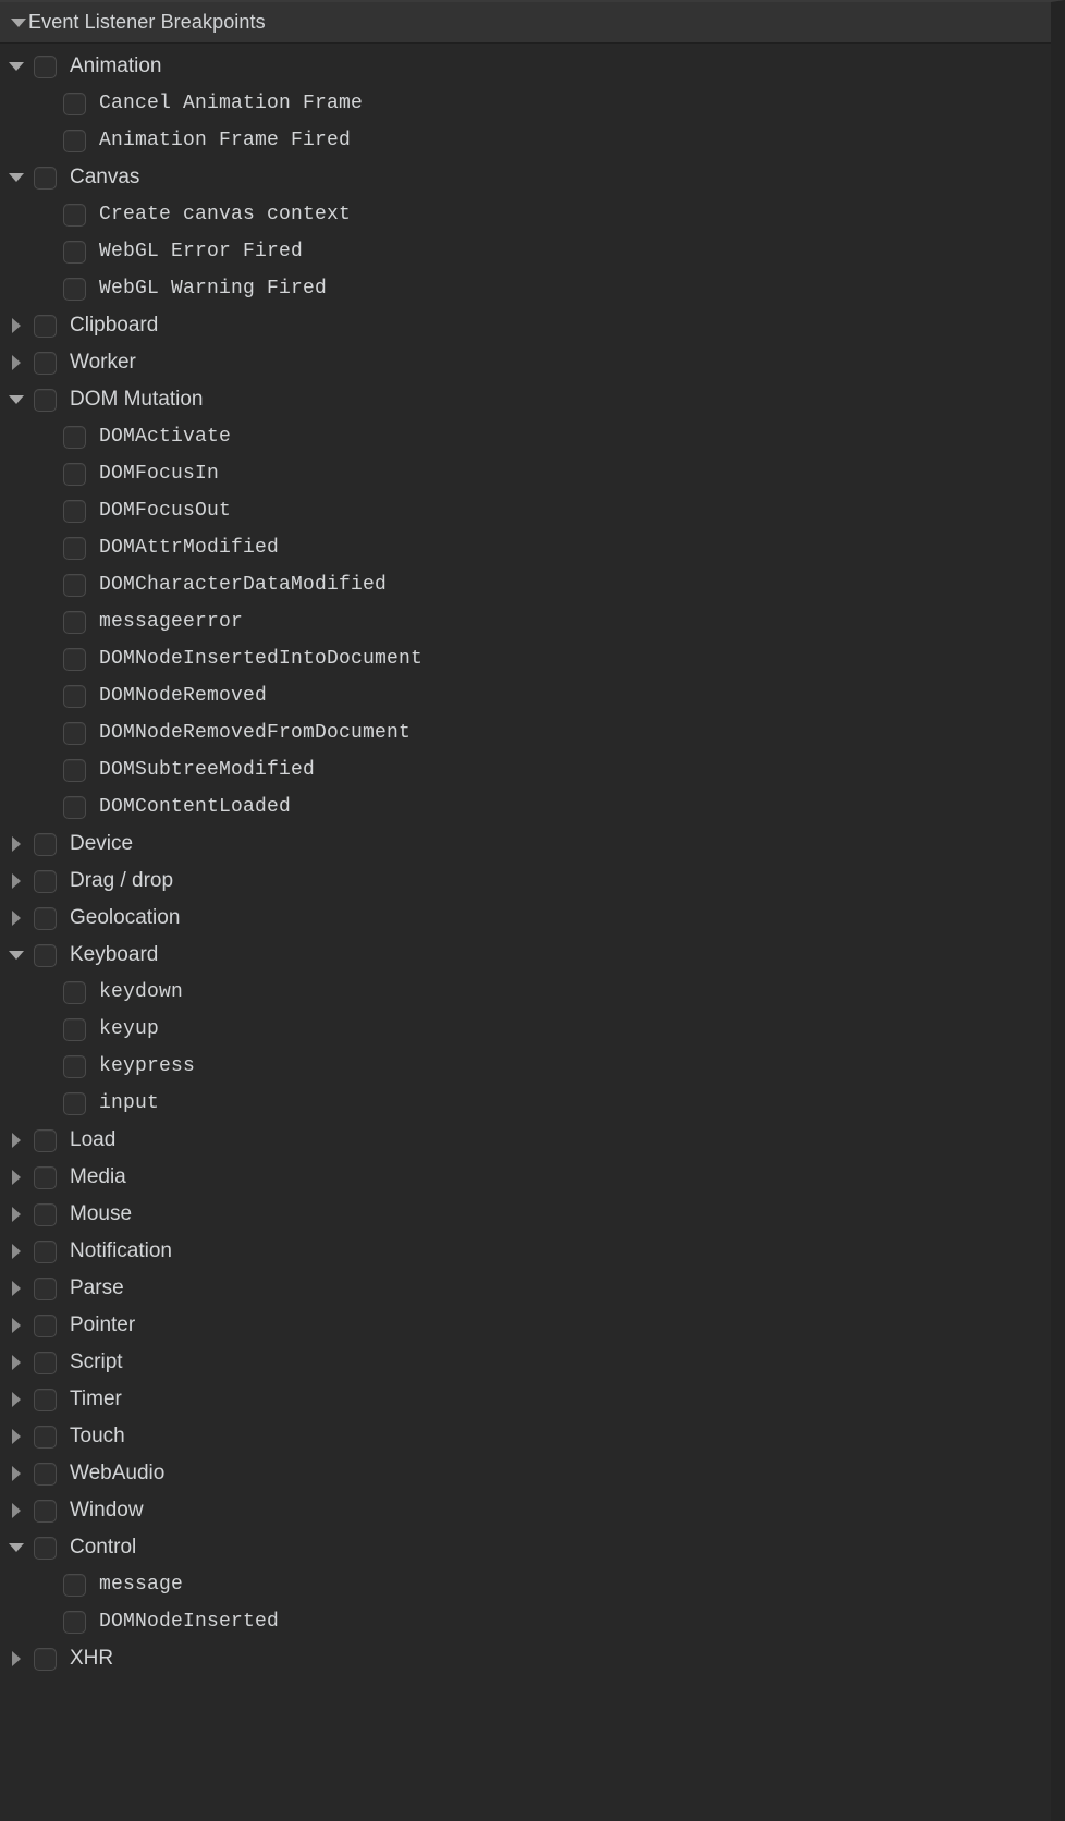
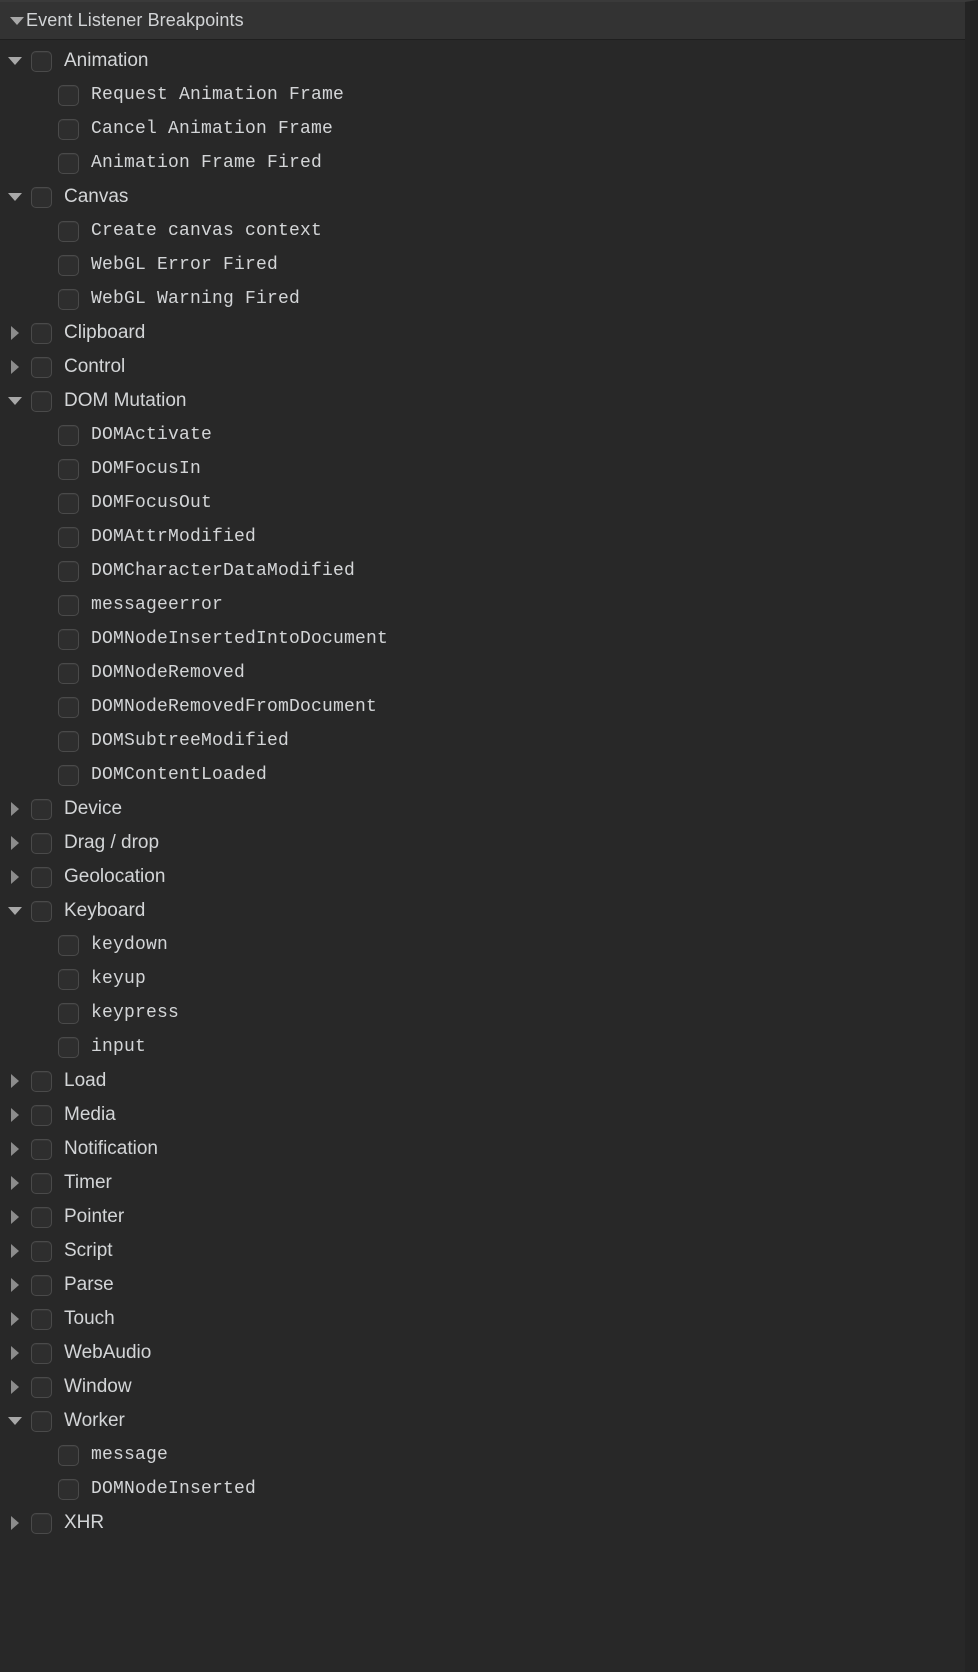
  Event Listener Breakpoints
  Animation
+ Request Animation Frame
  Cancel Animation Frame
  Animation Frame Fired
  Canvas
  Create canvas context
  WebGL Error Fired
  WebGL Warning Fired
  Clipboard
- Worker
+ Control
  DOM Mutation
  DOMActivate
  DOMFocusIn
  DOMFocusOut
  DOMAttrModified
  DOMCharacterDataModified
  messageerror
  DOMNodeInsertedIntoDocument
  DOMNodeRemoved
  DOMNodeRemovedFromDocument
  DOMSubtreeModified
  DOMContentLoaded
  Device
  Drag / drop
  Geolocation
  Keyboard
  keydown
  keyup
  keypress
  input
  Load
  Media
- Mouse
  Notification
- Parse
+ Timer
  Pointer
  Script
- Timer
+ Parse
  Touch
  WebAudio
  Window
- Control
+ Worker
  message
  DOMNodeInserted
  XHR
